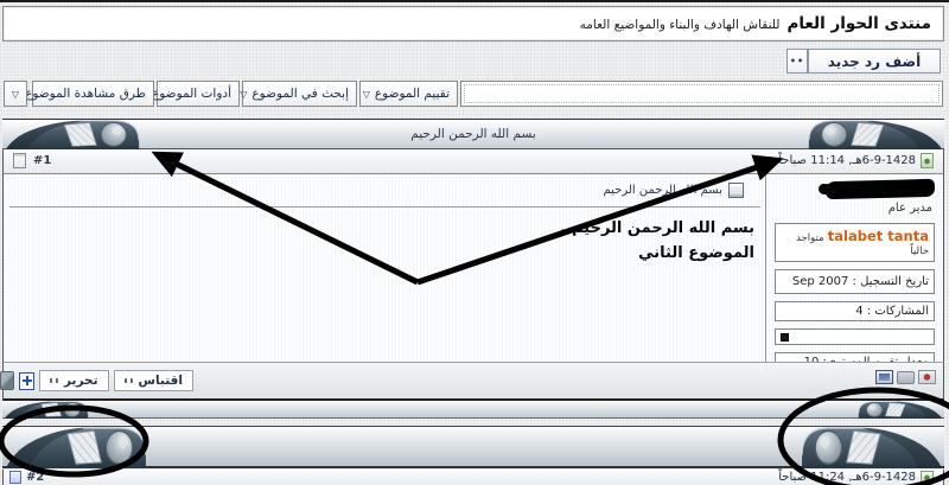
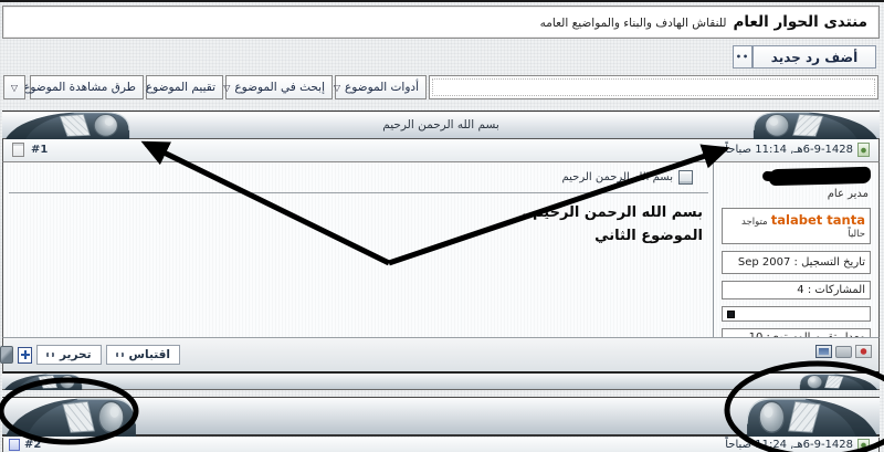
  منتدى الحوار العام
  للنقاش الهادف والبناء والمواضيع العامه
  ••
  أضف رد جديد
- تقييم الموضوع
+ أدوات الموضوع
  ▽
  إبحث في الموضوع
  ▽
- أدوات الموضوع
+ تقييم الموضوع
  طرق مشاهدة الموضوع
  ▽
  بسم الله الرحمن الرحيم
  #1
  6-9-1428هـ, 11:14 صباحاً
  مدير عام
  talabet tanta متواجد حالياً
  تاريخ التسجيل : Sep 2007
  المشاركات : 4
  بسم الرحمن الرحيم
  بسم الله الرحمن الرحي.
  الموضوع الثاني
  تحرير
  اقتباس
  #2
  6-9-1428هـ, 1:24 صباحاً
